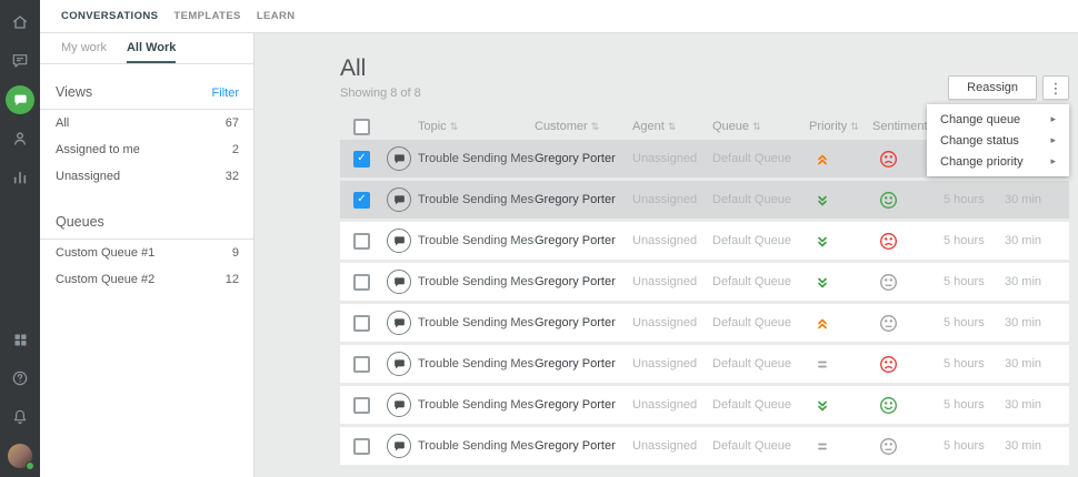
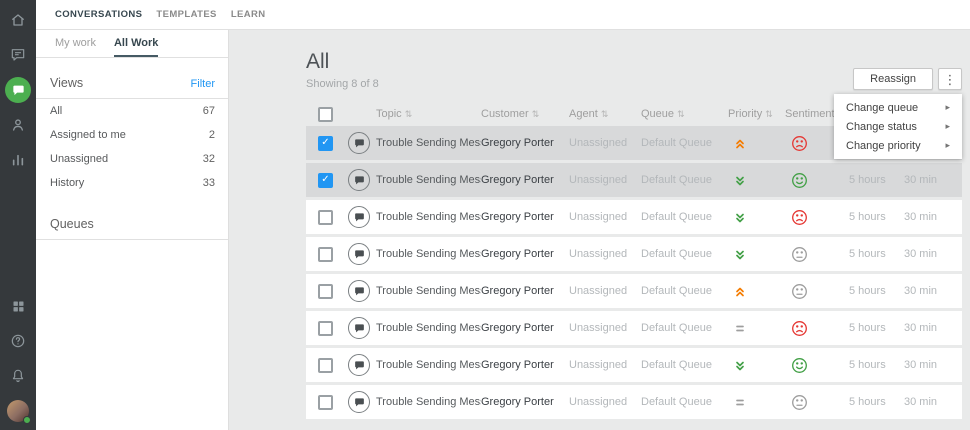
  CONVERSATIONS
  TEMPLATES
  LEARN
  My work
  All Work
  Views
  Filter
  All
  67
  Assigned to me
  2
  Unassigned
  32
+ History
+ 33
  Queues
- Custom Queue #1
- 9
- Custom Queue #2
- 12
  All
  Showing 8 of 8
  Reassign
  ⋮
  Change queue
  ▸
  Change status
  ▸
  Change priority
  ▸
  Topic ⇅
  Customer ⇅
  Agent ⇅
  Queue ⇅
  Priority ⇅
  Sentiment
  ✓
  Trouble Sending Mes
  Gregory Porter
  Unassigned
  Default Queue
  ✓
  Trouble Sending Mes
  Gregory Porter
  Unassigned
  Default Queue
  5 hours
  30 min
  Trouble Sending Mes
  Gregory Porter
  Unassigned
  Default Queue
  5 hours
  30 min
  Trouble Sending Mes
  Gregory Porter
  Unassigned
  Default Queue
  5 hours
  30 min
  Trouble Sending Mes
  Gregory Porter
  Unassigned
  Default Queue
  5 hours
  30 min
  Trouble Sending Mes
  Gregory Porter
  Unassigned
  Default Queue
  5 hours
  30 min
  Trouble Sending Mes
  Gregory Porter
  Unassigned
  Default Queue
  5 hours
  30 min
  Trouble Sending Mes
  Gregory Porter
  Unassigned
  Default Queue
  5 hours
  30 min
